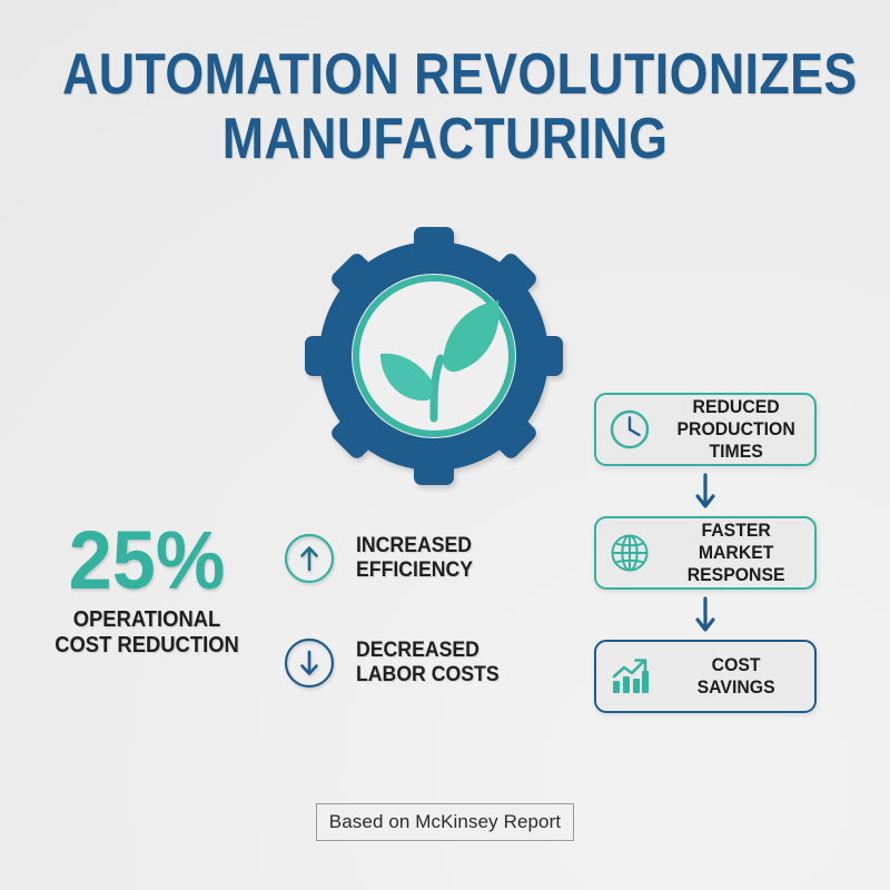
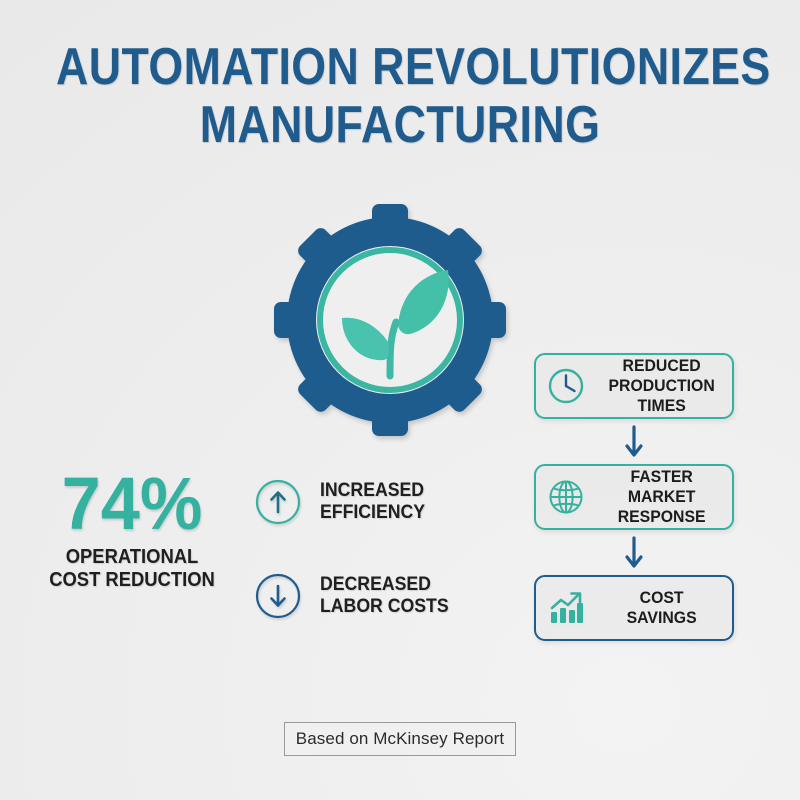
  AUTOMATION REVOLUTIONIZES
  MANUFACTURING
- 25%
+ 74%
  OPERATIONAL COST REDUCTION
  INCREASED
  EFFICIENCY
  DECREASED
  LABOR COSTS
  REDUCED
  PRODUCTION TIMES
  FASTER MARKET
  RESPONSE
  COST
  SAVINGS
  Based on McKinsey Report
